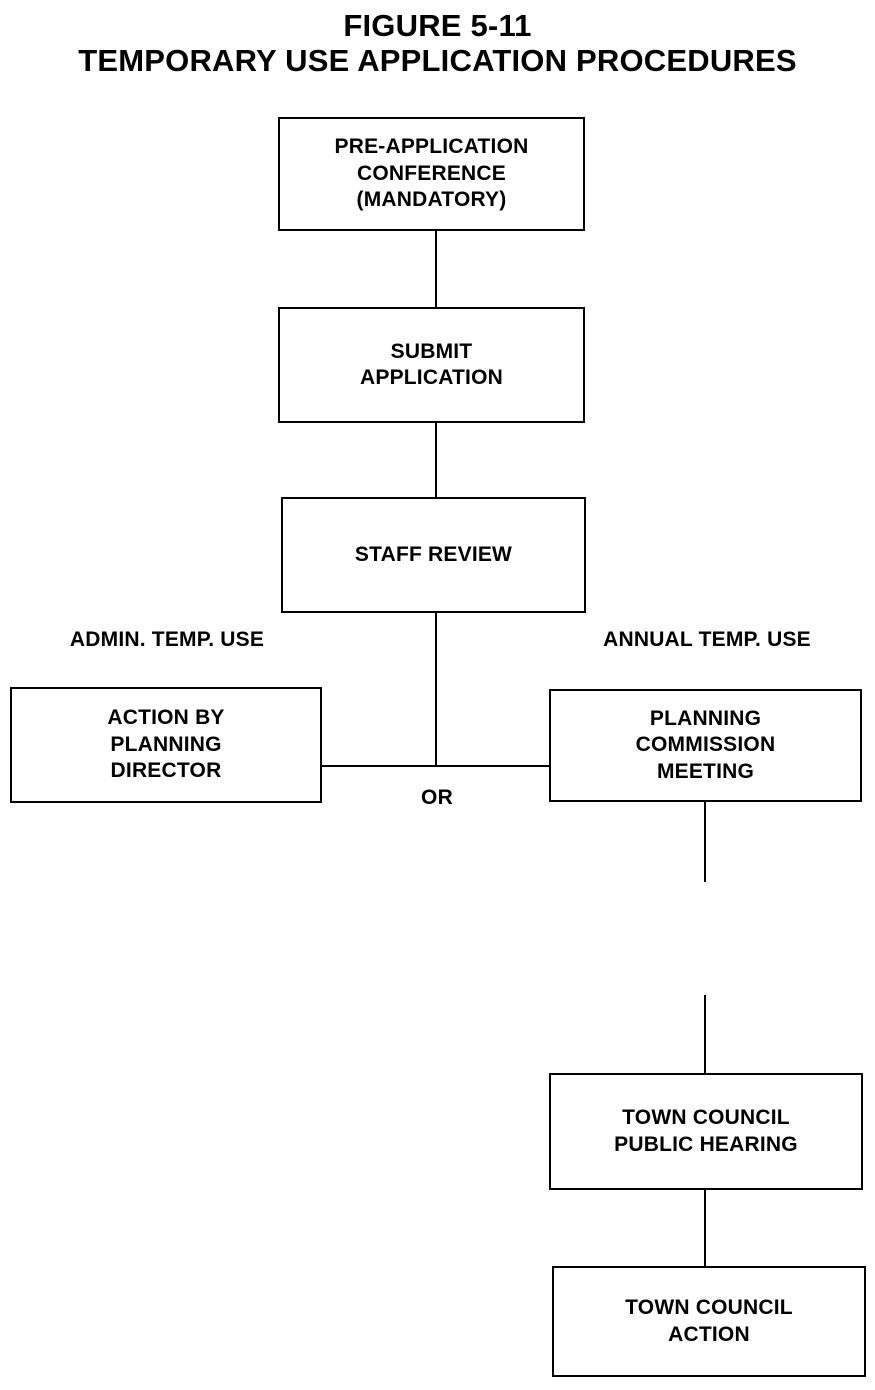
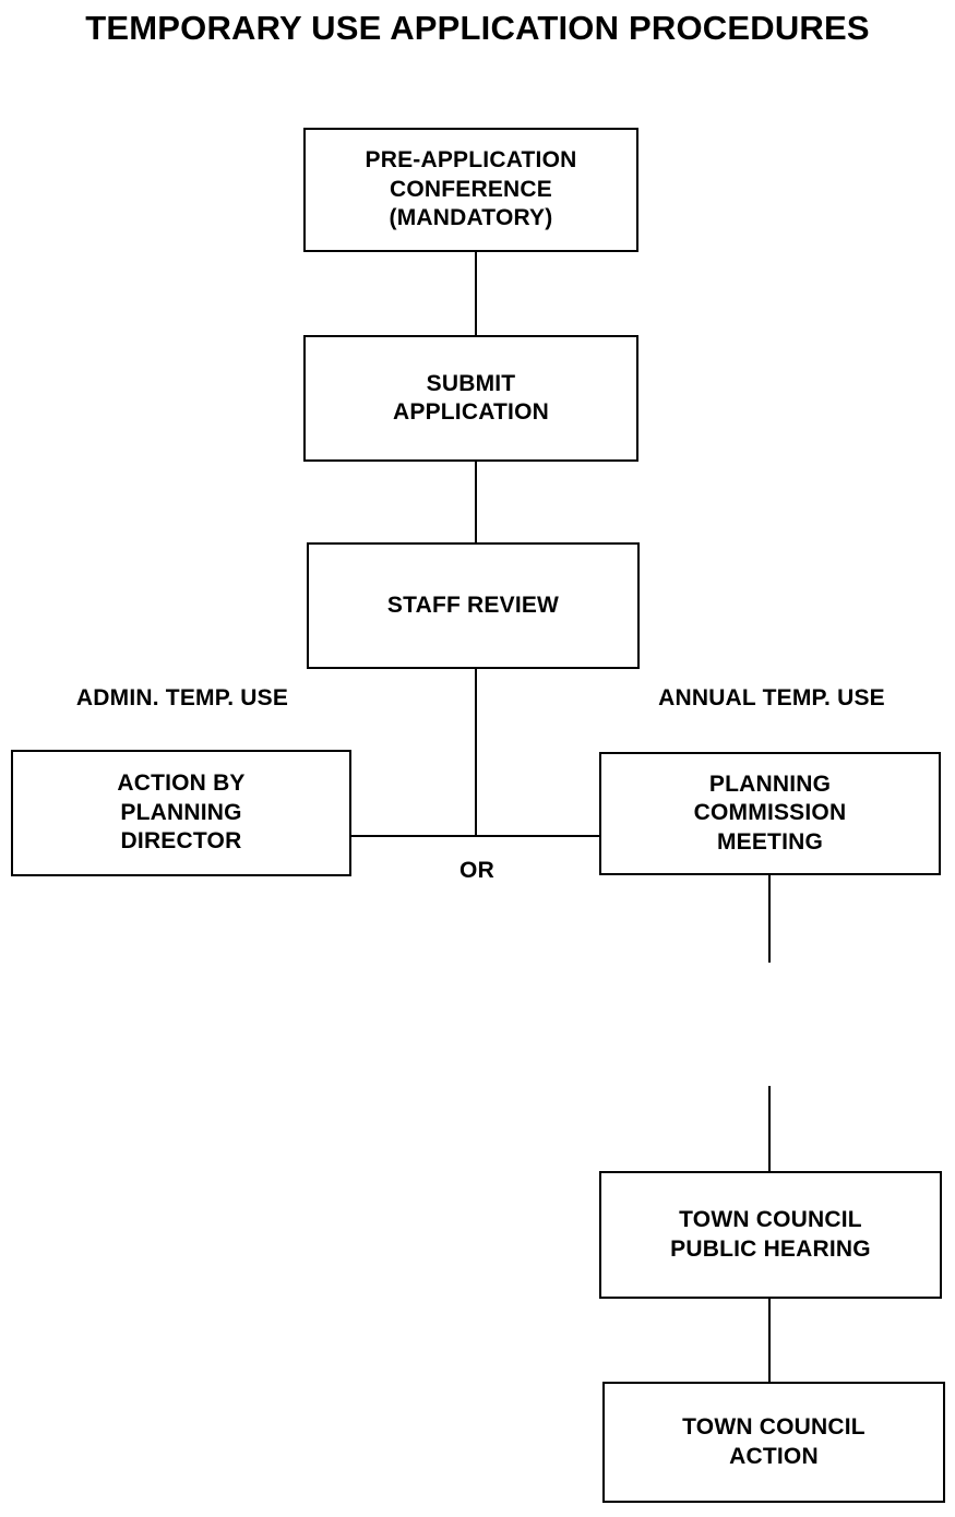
- FIGURE 5-11
  TEMPORARY USE APPLICATION PROCEDURES
  PRE-APPLICATION
  CONFERENCE
  (MANDATORY)
  SUBMIT
  APPLICATION
  STAFF REVIEW
  ADMIN. TEMP. USE
  ANNUAL TEMP. USE
  ACTION BY
  PLANNING
  DIRECTOR
  PLANNING
  COMMISSION
  MEETING
  OR
  TOWN COUNCIL
  PUBLIC HEARING
  TOWN COUNCIL
  ACTION
